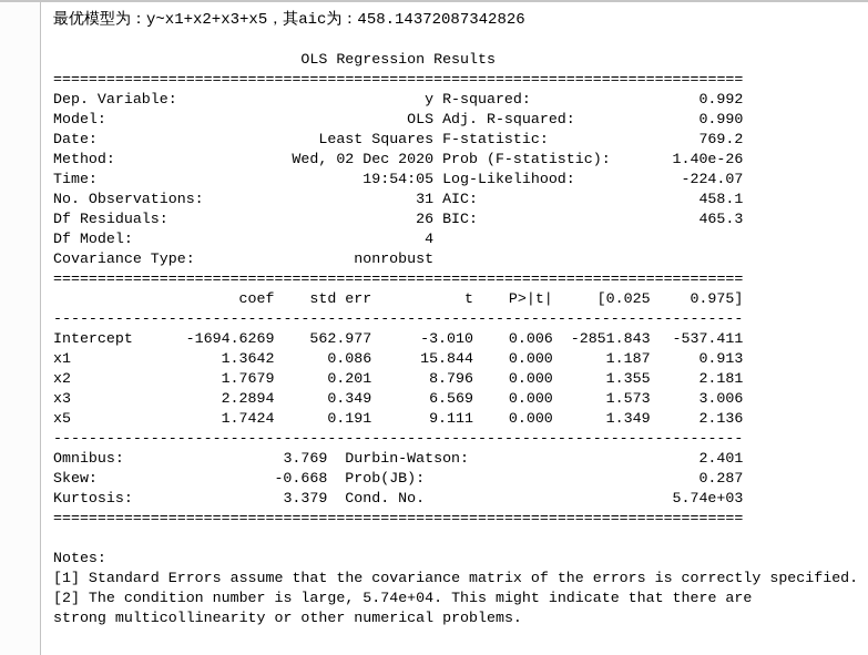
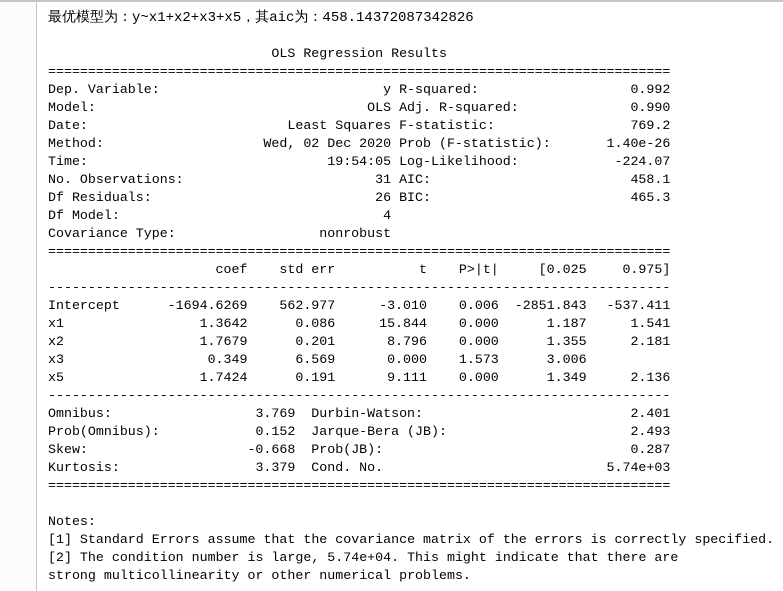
  最优模型为：y~x1+x2+x3+x5，其aic为：458.14372087342826
  OLS Regression Results
  ==============================================================================
  Dep. Variable:
  y
  R-squared:
  0.992
  Model:
  OLS
  Adj. R-squared:
  0.990
  Date:
  Least Squares
  F-statistic:
  769.2
  Method:
  Wed, 02 Dec 2020
  Prob (F-statistic):
  1.40e-26
  Time:
  19:54:05
  Log-Likelihood:
  -224.07
  No. Observations:
  31
  AIC:
  458.1
  Df Residuals:
  26
  BIC:
  465.3
  Df Model:
  4
  Covariance Type:
  nonrobust
  ==============================================================================
  coef
  std err
  t
  P>|t|
  [0.025
  0.975]
  ------------------------------------------------------------------------------
  Intercept
  -1694.6269
  562.977
  -3.010
  0.006
  -2851.843
  -537.411
  x1
  1.3642
  0.086
  15.844
  0.000
  1.187
- 0.913
+ 1.541
  x2
  1.7679
  0.201
  8.796
  0.000
  1.355
  2.181
  x3
- 2.2894
  0.349
  6.569
  0.000
  1.573
  3.006
  x5
  1.7424
  0.191
  9.111
  0.000
  1.349
  2.136
  ------------------------------------------------------------------------------
  Omnibus:
  3.769
  Durbin-Watson:
  2.401
+ Prob(Omnibus):
+ 0.152
+ Jarque-Bera (JB):
+ 2.493
  Skew:
  -0.668
  Prob(JB):
  0.287
  Kurtosis:
  3.379
  Cond. No.
  5.74e+03
  ==============================================================================
  Notes:
  [1] Standard Errors assume that the covariance matrix of the errors is correctly specified.
  [2] The condition number is large, 5.74e+04. This might indicate that there are
  strong multicollinearity or other numerical problems.
